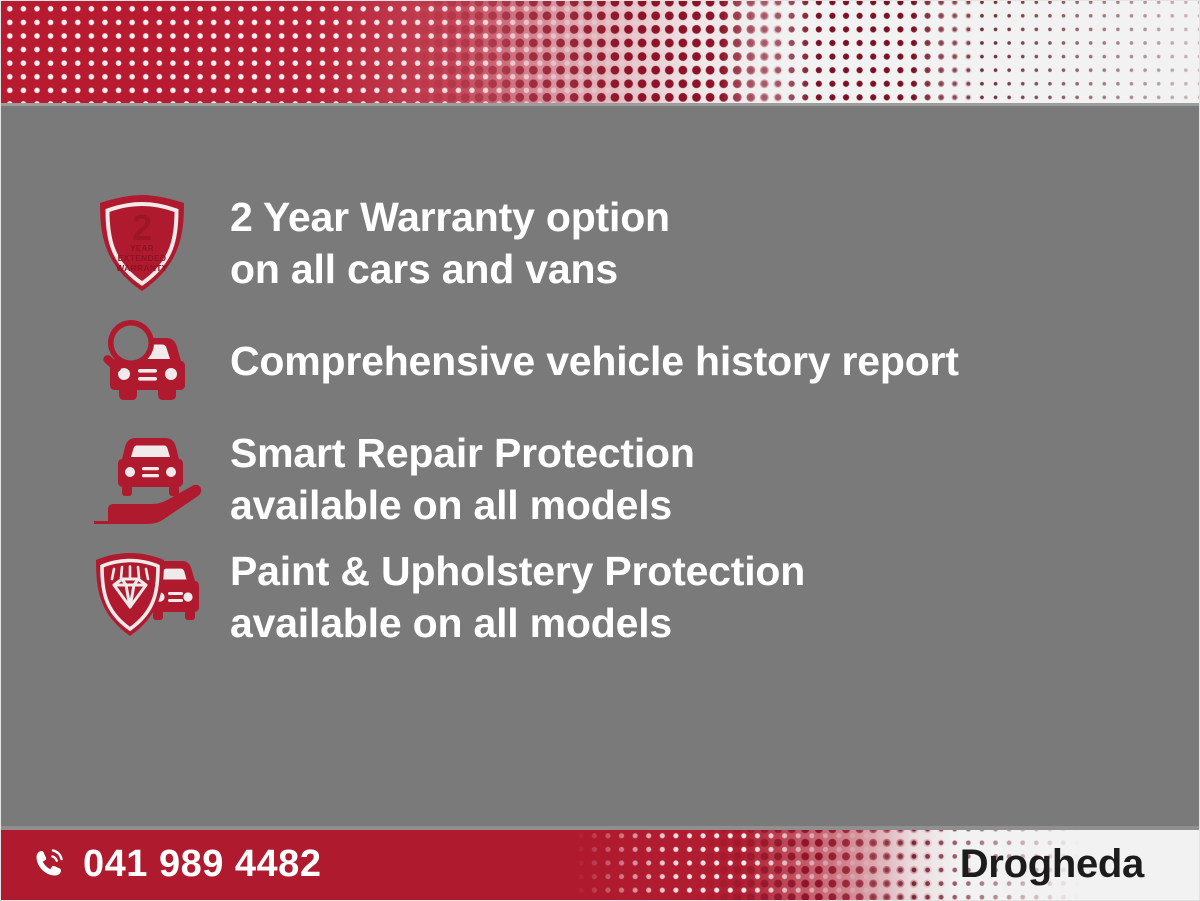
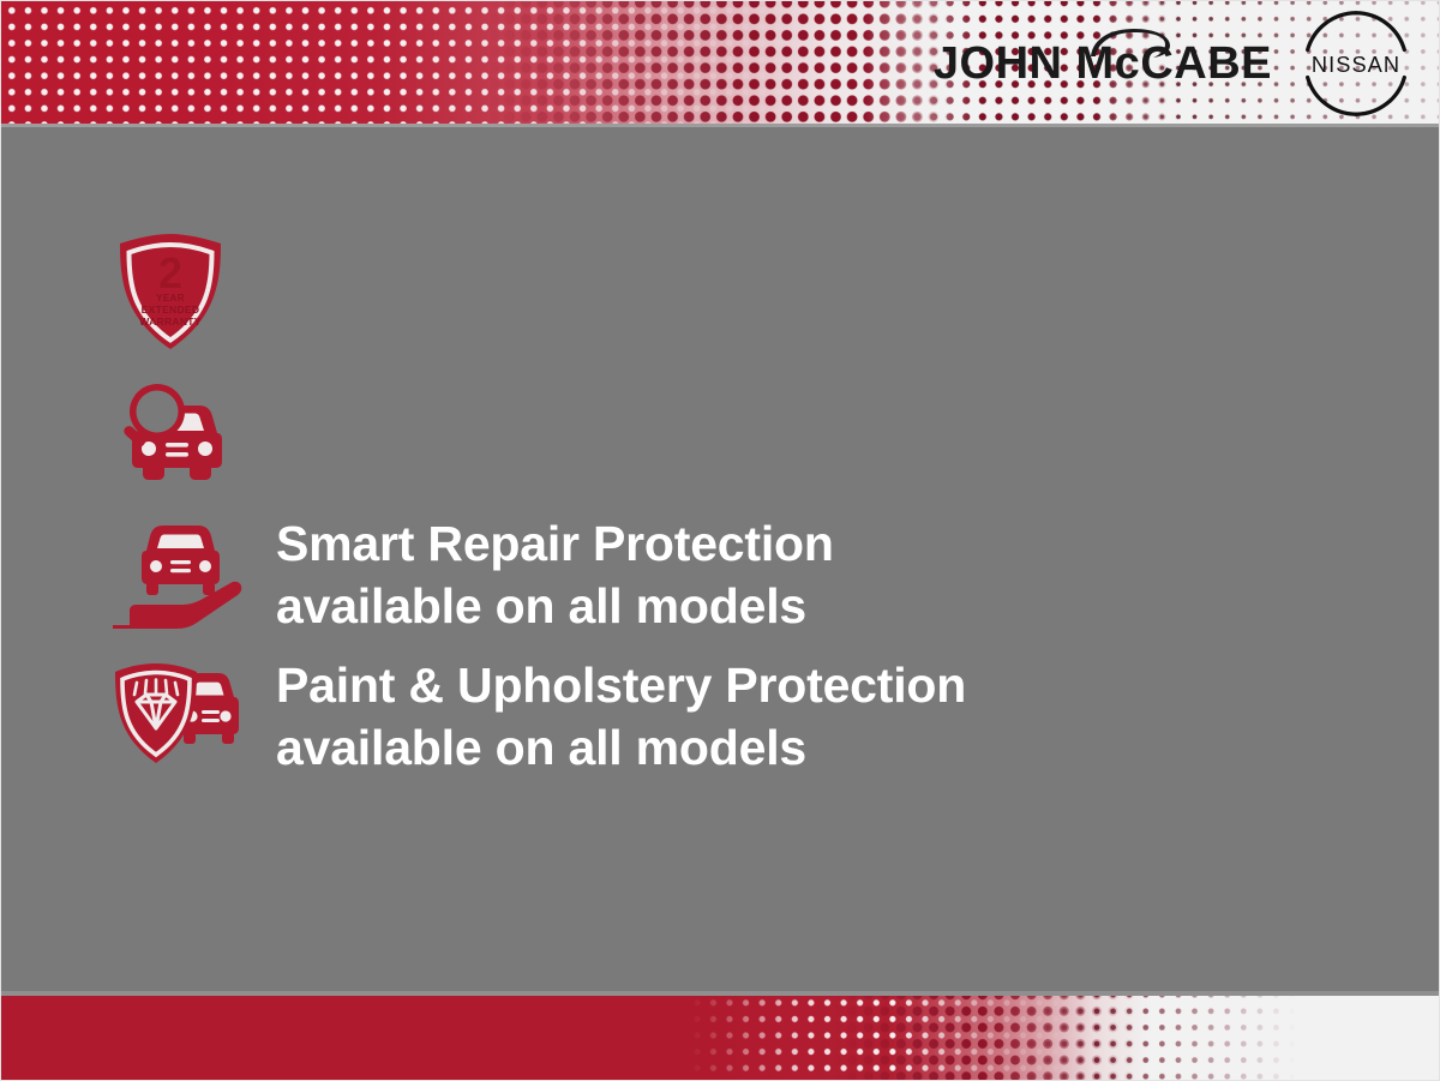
+ JOHN McCABE
+ NISSAN
  2
  YEAR
  EXTENDED
  WARRANTY
- 2 Year Warranty option
- on all cars and vans
- Comprehensive vehicle history report
  Smart Repair Protection
  available on all models
  Paint & Upholstery Protection
  available on all models
- 041 989 4482
- Drogheda
